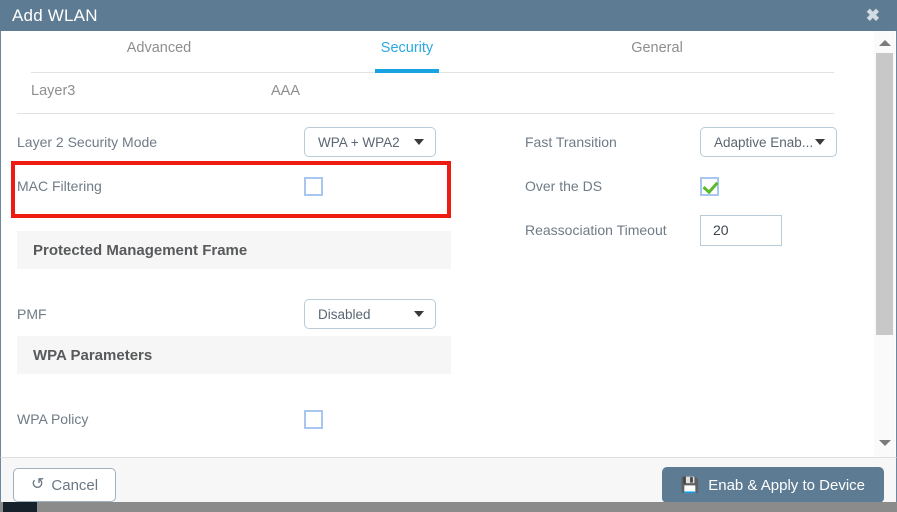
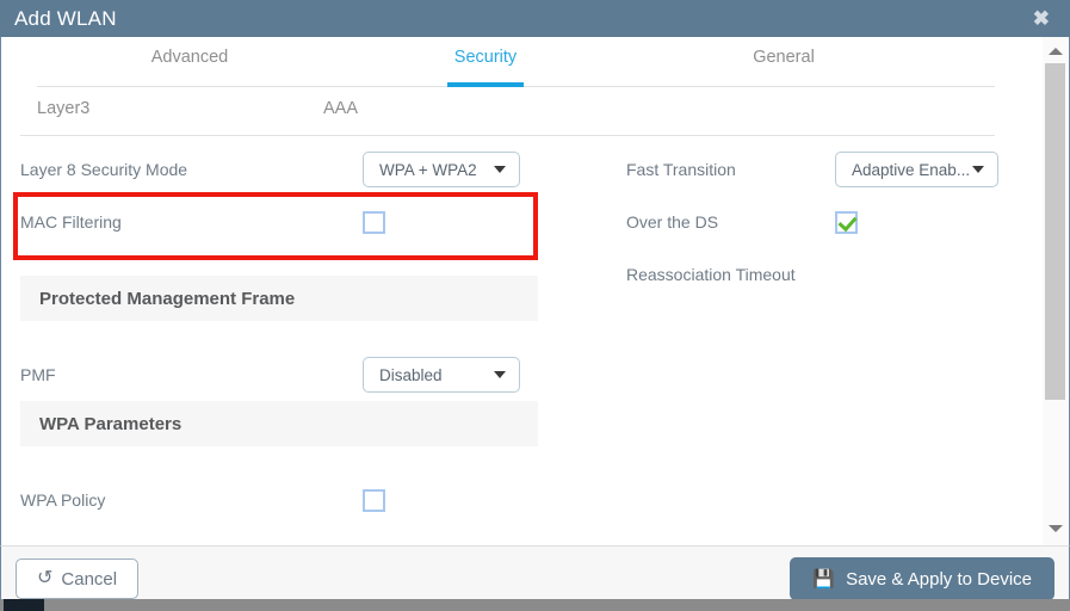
  Add WLAN
  ✖
  Advanced
  Security
  General
  Layer3
  AAA
- Layer 2 Security Mode
+ Layer 8 Security Mode
  WPA + WPA2
  MAC Filtering
  Protected Management Frame
  PMF
  Disabled
  WPA Parameters
  WPA Policy
  Fast Transition
  Adaptive Enab...
  Over the DS
  Reassociation Timeout
- 20
  ↺
  Cancel
  💾
- Enab & Apply to Device
+ Save & Apply to Device
